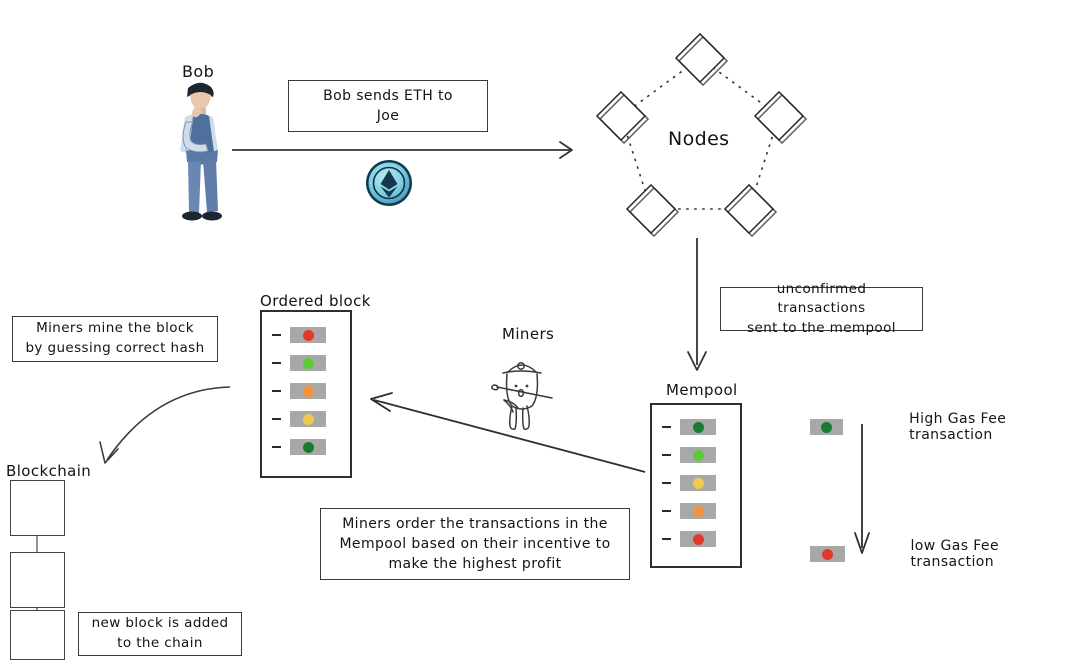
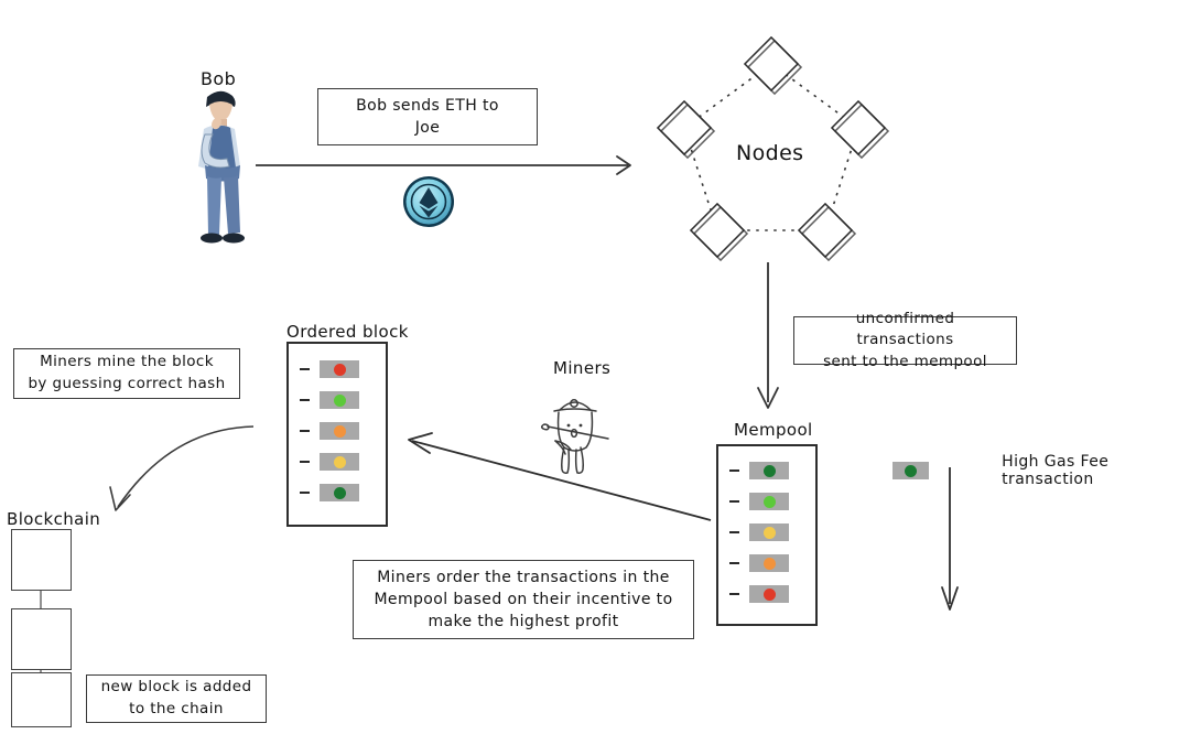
  Bob
  Nodes
  Miners
  Mempool
  Ordered block
  Blockchain
  Bob sends ETH to
  Joe
  unconfirmed transactions
  sent to the mempool
  Miners mine the block
  by guessing correct hash
  Miners order the transactions in the
  Mempool based on their incentive to
  make the highest profit
  new block is added
  to the chain
  High Gas Fee transaction
- low Gas Fee transaction
